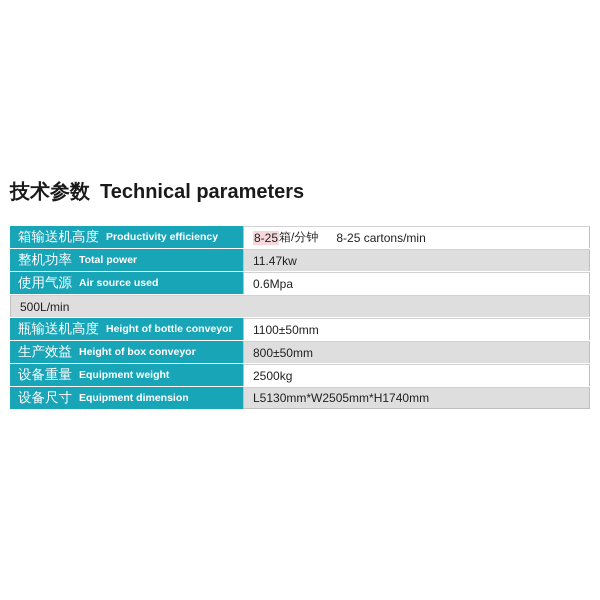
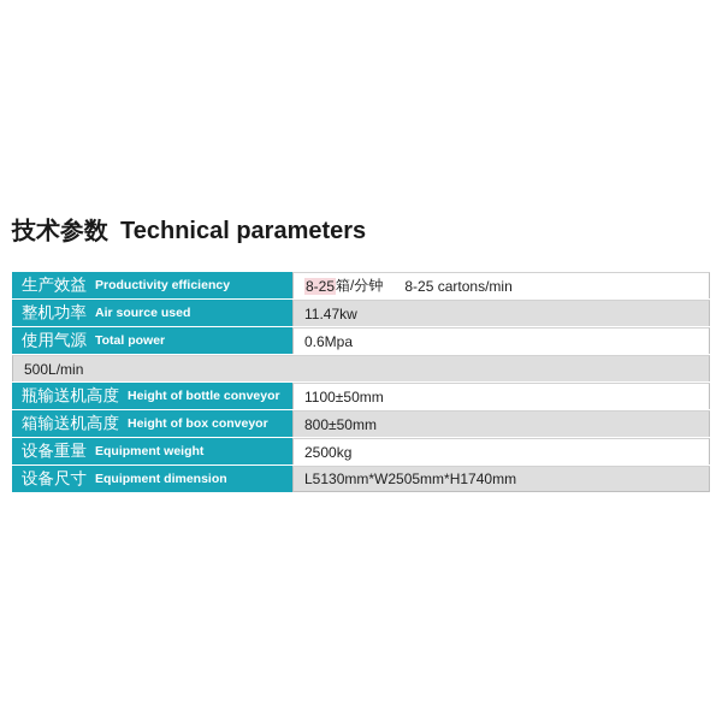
  技术参数 Technical parameters
- 箱输送机高度
+ 生产效益
  Productivity efficiency
  8-25
  箱/分钟
  8-25 cartons/min
  整机功率
- Total power
+ Air source used
  11.47kw
  使用气源
- Air source used
+ Total power
  0.6Mpa
  500L/min
  瓶输送机高度
  Height of bottle conveyor
  1100±50mm
- 生产效益
+ 箱输送机高度
  Height of box conveyor
  800±50mm
  设备重量
  Equipment weight
  2500kg
  设备尺寸
  Equipment dimension
  L5130mm*W2505mm*H1740mm
